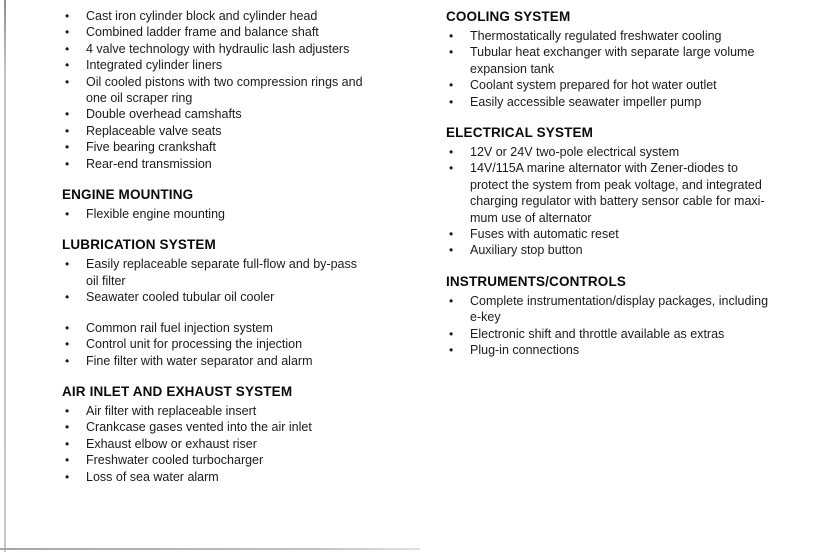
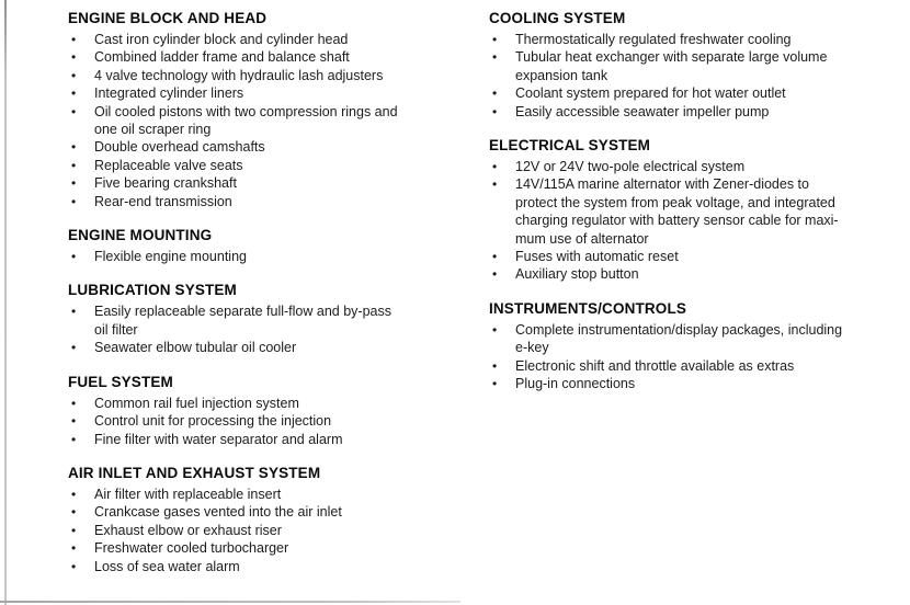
+ ENGINE BLOCK AND HEAD
  •
  Cast iron cylinder block and cylinder head
  •
  Combined ladder frame and balance shaft
  •
  4 valve technology with hydraulic lash adjusters
  •
  Integrated cylinder liners
  •
  Oil cooled pistons with two compression rings and
  one oil scraper ring
  •
  Double overhead camshafts
  •
  Replaceable valve seats
  •
  Five bearing crankshaft
  •
  Rear-end transmission
  ENGINE MOUNTING
  •
  Flexible engine mounting
  LUBRICATION SYSTEM
  •
  Easily replaceable separate full-flow and by-pass
  oil filter
  •
- Seawater cooled tubular oil cooler
+ Seawater elbow tubular oil cooler
+ FUEL SYSTEM
  •
  Common rail fuel injection system
  •
  Control unit for processing the injection
  •
  Fine filter with water separator and alarm
  AIR INLET AND EXHAUST SYSTEM
  •
  Air filter with replaceable insert
  •
  Crankcase gases vented into the air inlet
  •
  Exhaust elbow or exhaust riser
  •
  Freshwater cooled turbocharger
  •
  Loss of sea water alarm
  COOLING SYSTEM
  •
  Thermostatically regulated freshwater cooling
  •
  Tubular heat exchanger with separate large volume
  expansion tank
  •
  Coolant system prepared for hot water outlet
  •
  Easily accessible seawater impeller pump
  ELECTRICAL SYSTEM
  •
  12V or 24V two-pole electrical system
  •
  14V/115A marine alternator with Zener-diodes to
  protect the system from peak voltage, and integrated
  charging regulator with battery sensor cable for maxi-
  mum use of alternator
  •
  Fuses with automatic reset
  •
  Auxiliary stop button
  INSTRUMENTS/CONTROLS
  •
  Complete instrumentation/display packages, including
  e-key
  •
  Electronic shift and throttle available as extras
  •
  Plug-in connections
